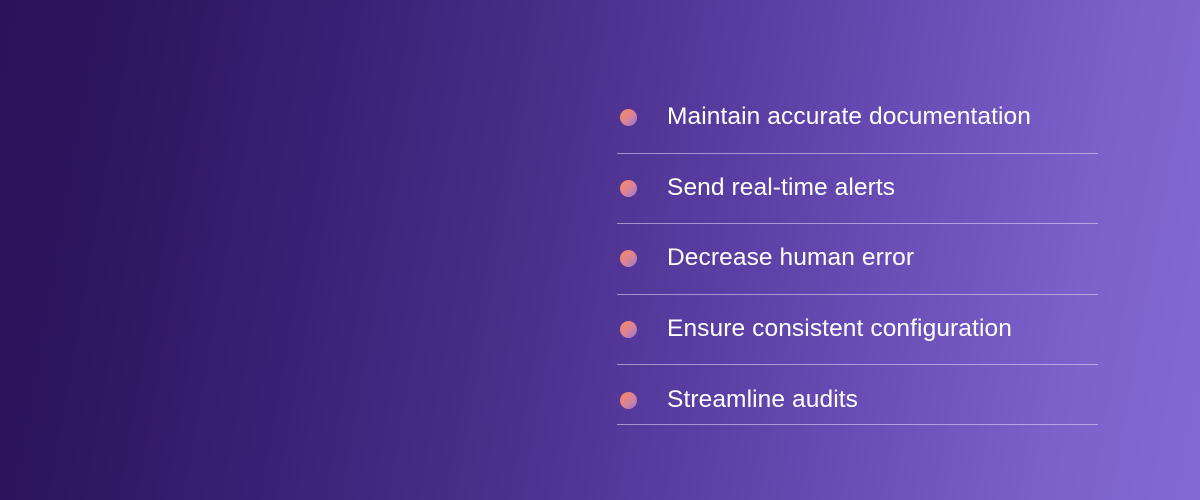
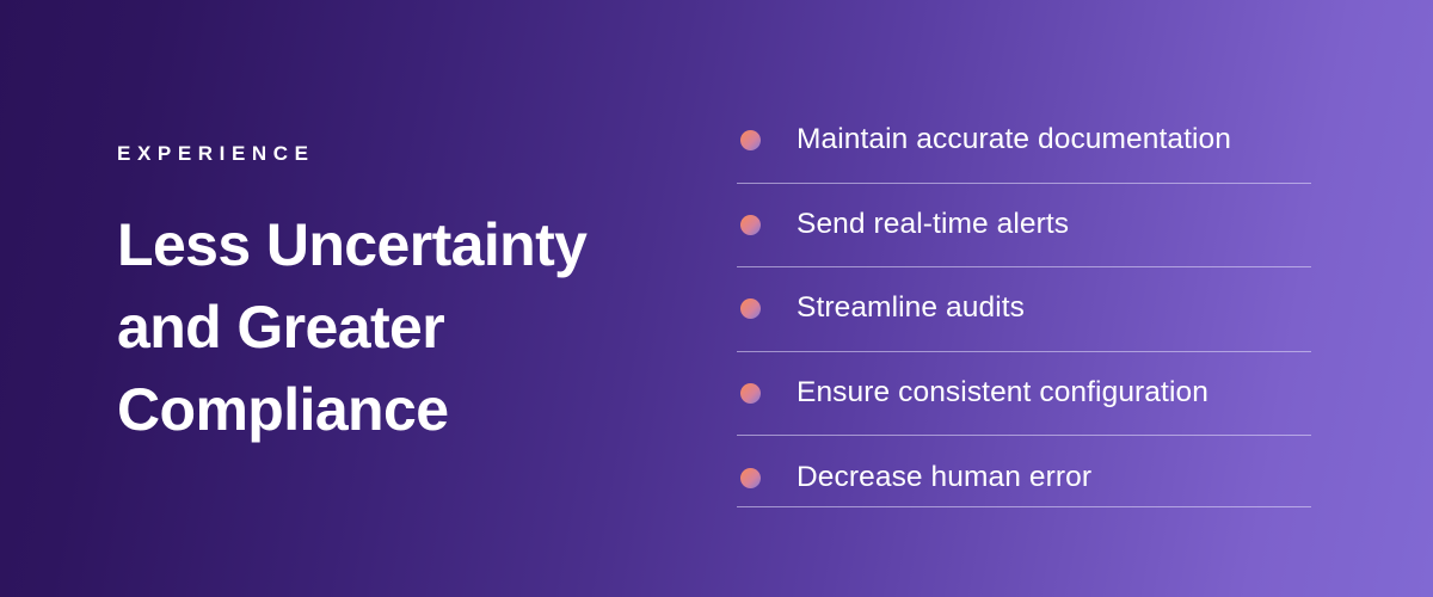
+ EXPERIENCE
+ Less Uncertainty
+ and Greater
+ Compliance
  Maintain accurate documentation
  Send real-time alerts
- Decrease human error
+ Streamline audits
  Ensure consistent configuration
- Streamline audits
+ Decrease human error
